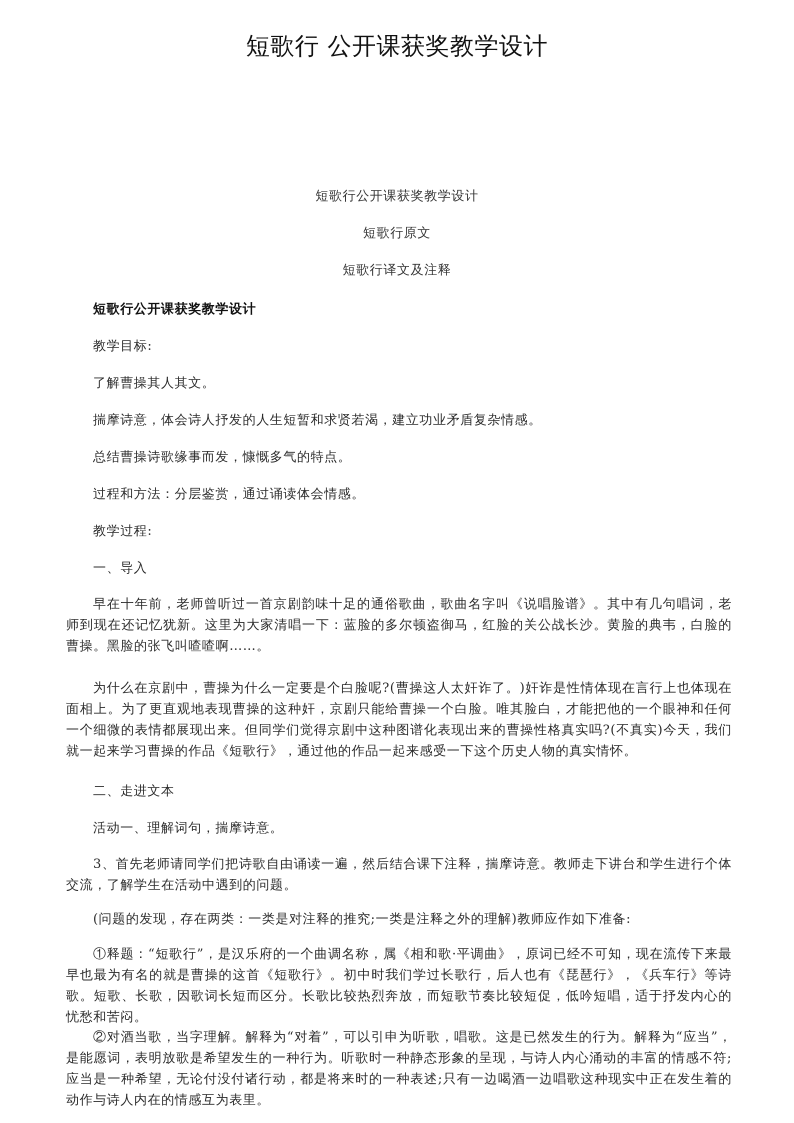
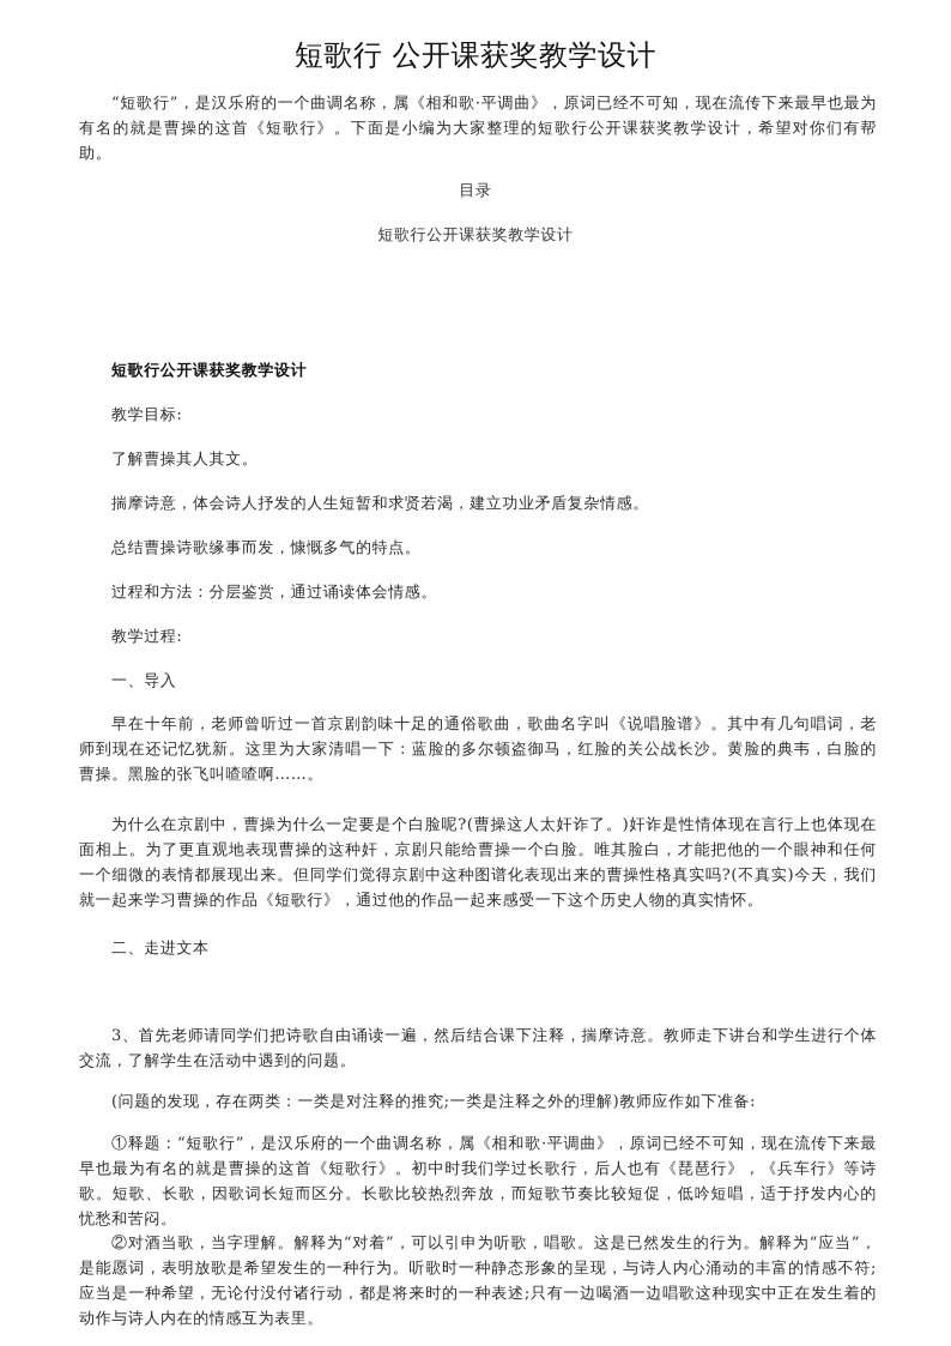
  短歌行 公开课获奖教学设计
+ “短歌行”，是汉乐府的一个曲调名称，属《相和歌·平调曲》，原词已经不可知，现在流传下来最早也最为有名的就是曹操的这首《短歌行》。下面是小编为大家整理的短歌行公开课获奖教学设计，希望对你们有帮助。
+ 目录
  短歌行公开课获奖教学设计
- 短歌行原文
- 短歌行译文及注释
  短歌行公开课获奖教学设计
  教学目标:
  了解曹操其人其文。
  揣摩诗意，体会诗人抒发的人生短暂和求贤若渴，建立功业矛盾复杂情感。
  总结曹操诗歌缘事而发，慷慨多气的特点。
  过程和方法：分层鉴赏，通过诵读体会情感。
  教学过程:
  一、导入
  早在十年前，老师曾听过一首京剧韵味十足的通俗歌曲，歌曲名字叫《说唱脸谱》。其中有几句唱词，老师到现在还记忆犹新。这里为大家清唱一下：蓝脸的多尔顿盗御马，红脸的关公战长沙。黄脸的典韦，白脸的曹操。黑脸的张飞叫喳喳啊……。
  为什么在京剧中，曹操为什么一定要是个白脸呢?(曹操这人太奸诈了。)奸诈是性情体现在言行上也体现在面相上。为了更直观地表现曹操的这种奸，京剧只能给曹操一个白脸。唯其脸白，才能把他的一个眼神和任何一个细微的表情都展现出来。但同学们觉得京剧中这种图谱化表现出来的曹操性格真实吗?(不真实)今天，我们就一起来学习曹操的作品《短歌行》，通过他的作品一起来感受一下这个历史人物的真实情怀。
  二、走进文本
- 活动一、理解词句，揣摩诗意。
  3、首先老师请同学们把诗歌自由诵读一遍，然后结合课下注释，揣摩诗意。教师走下讲台和学生进行个体交流，了解学生在活动中遇到的问题。
  (问题的发现，存在两类：一类是对注释的推究;一类是注释之外的理解)教师应作如下准备:
  ①释题：“短歌行”，是汉乐府的一个曲调名称，属《相和歌·平调曲》，原词已经不可知，现在流传下来最早也最为有名的就是曹操的这首《短歌行》。初中时我们学过长歌行，后人也有《琵琶行》，《兵车行》等诗歌。短歌、长歌，因歌词长短而区分。长歌比较热烈奔放，而短歌节奏比较短促，低吟短唱，适于抒发内心的忧愁和苦闷。
  ②对酒当歌，当字理解。解释为“对着”，可以引申为听歌，唱歌。这是已然发生的行为。解释为“应当”，是能愿词，表明放歌是希望发生的一种行为。听歌时一种静态形象的呈现，与诗人内心涌动的丰富的情感不符;应当是一种希望，无论付没付诸行动，都是将来时的一种表述;只有一边喝酒一边唱歌这种现实中正在发生着的动作与诗人内在的情感互为表里。
